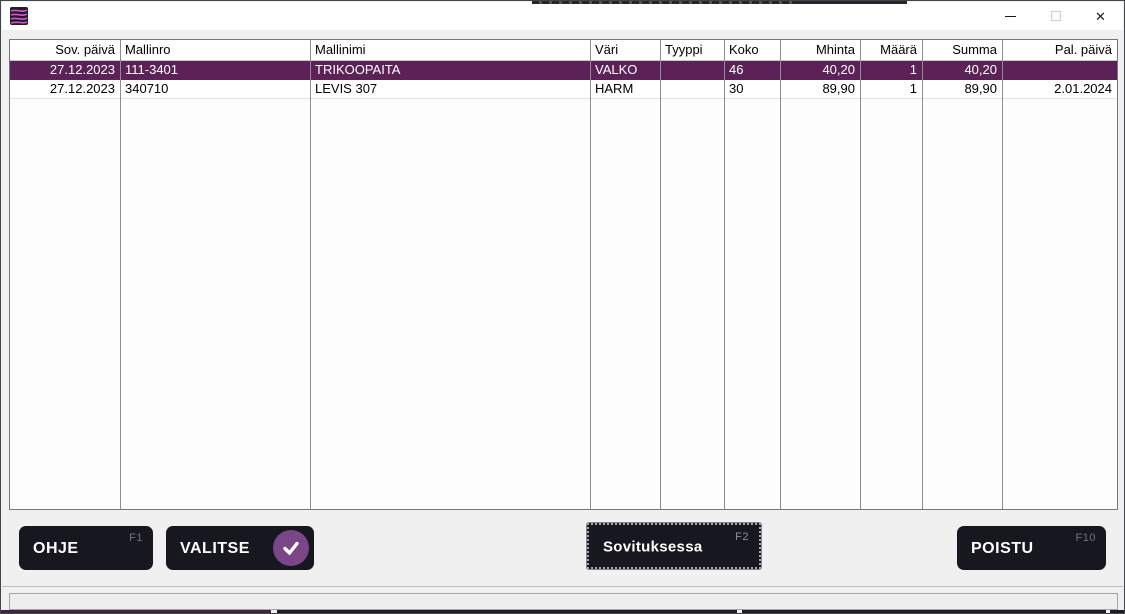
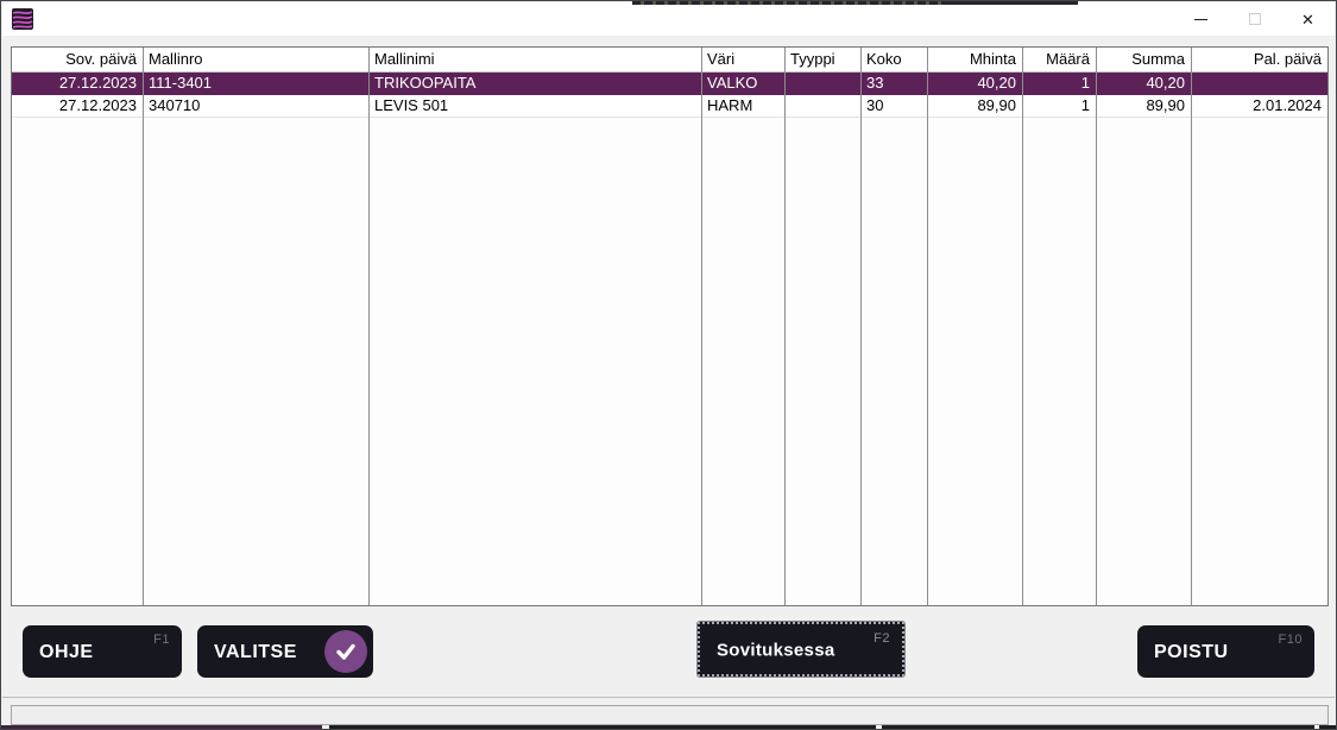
  ✕
  Sov. päivä	Mallinro	Mallinimi	Väri	Tyyppi	Koko	Mhinta	Määrä	Summa	Pal. päivä
- 27.12.2023	111-3401	TRIKOOPAITA	VALKO		46	40,20	1	40,20
+ 27.12.2023	111-3401	TRIKOOPAITA	VALKO		33	40,20	1	40,20
- 27.12.2023	340710	LEVIS 307	HARM		30	89,90	1	89,90	2.01.2024
+ 27.12.2023	340710	LEVIS 501	HARM		30	89,90	1	89,90	2.01.2024
  OHJE
  F1
  VALITSE
  Sovituksessa
  F2
  POISTU
  F10
